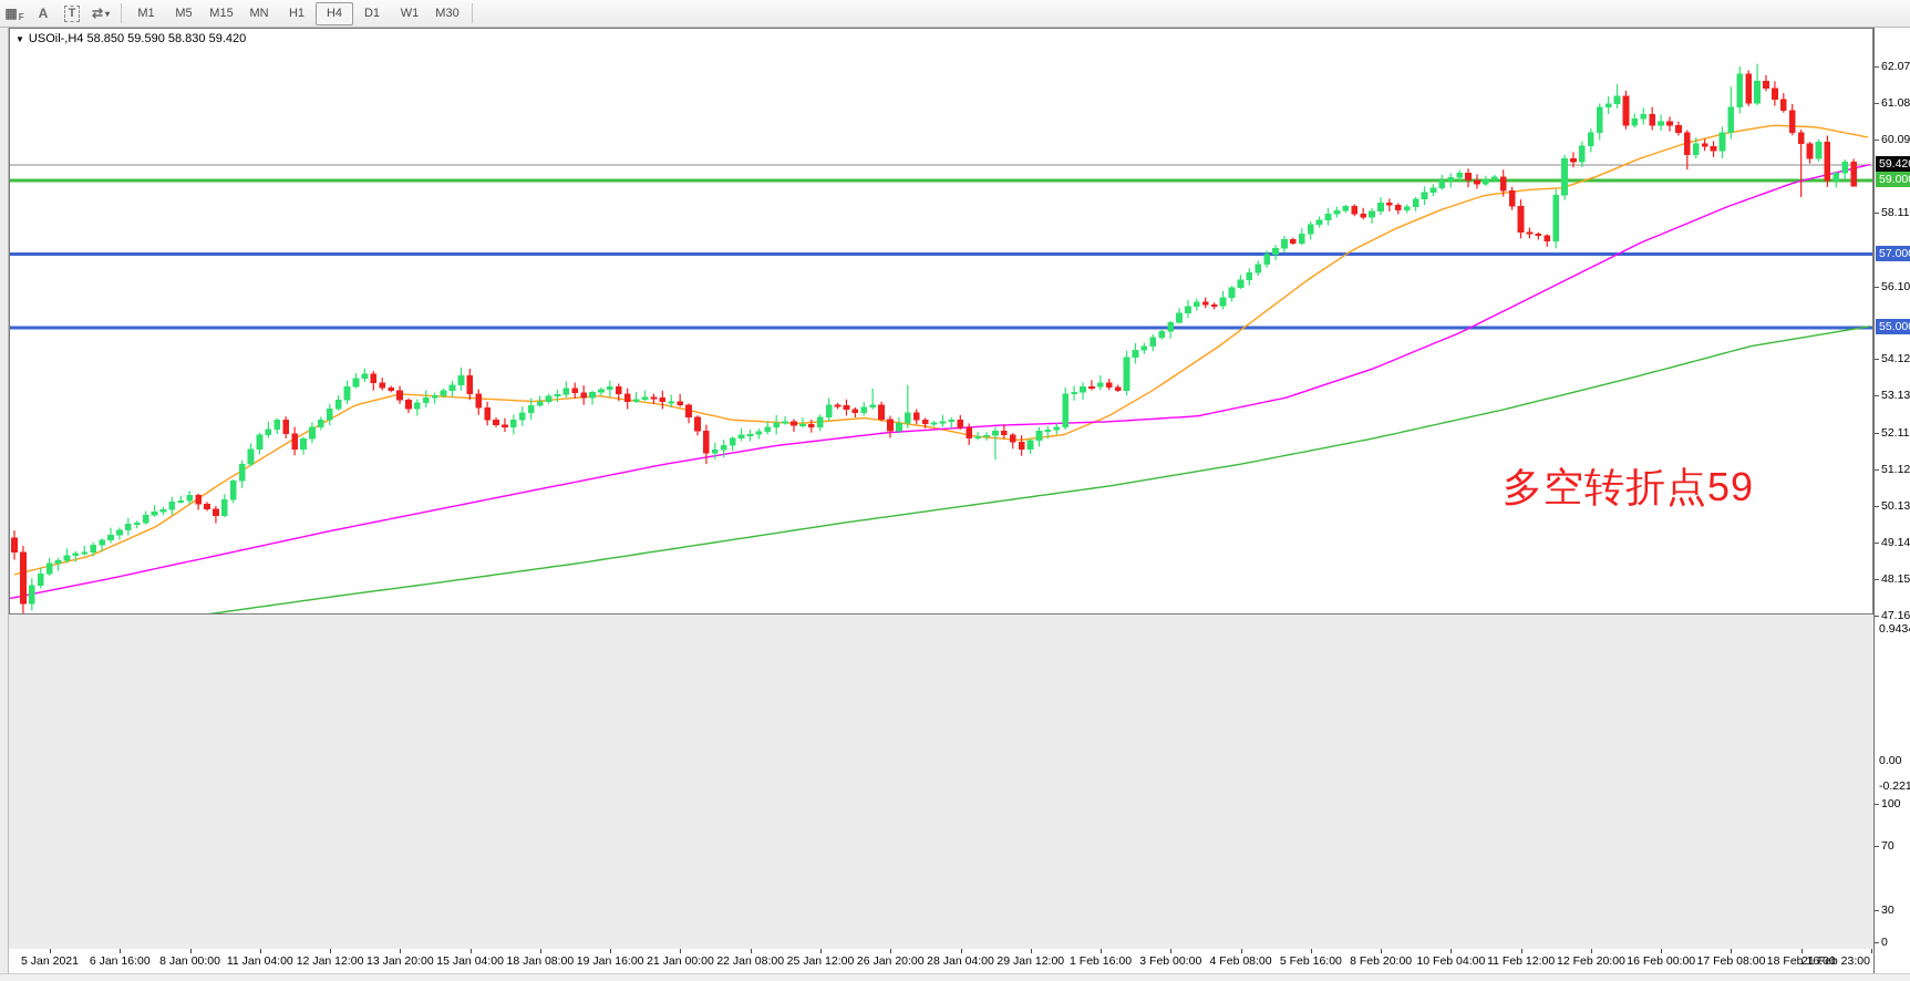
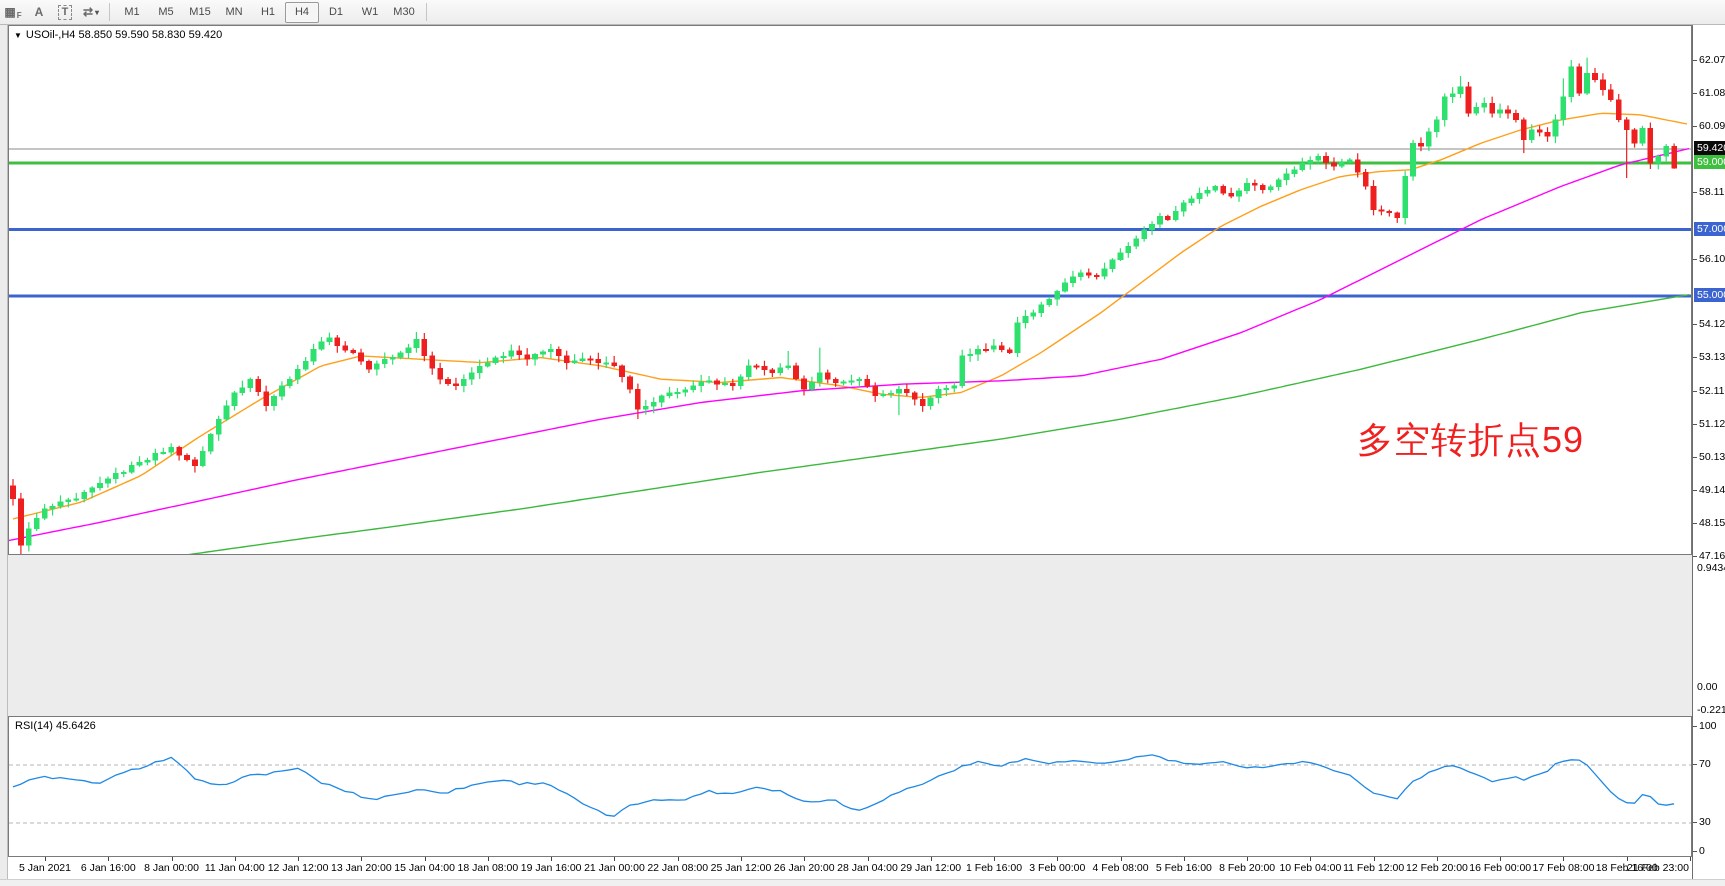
  ▦
  F
  A
  T
  ⇄
  ▾
  M1
  M5
  M15
  MN
  H1
  H4
  D1
  W1
  M30
  ▼ USOil-,H4 58.850 59.590 58.830 59.420
  多空转折点59
+ RSI(14) 45.6426
  5 Jan 2021
  6 Jan 16:00
  8 Jan 00:00
  11 Jan 04:00
  12 Jan 12:00
  13 Jan 20:00
  15 Jan 04:00
  18 Jan 08:00
  19 Jan 16:00
  21 Jan 00:00
  22 Jan 08:00
  25 Jan 12:00
  26 Jan 20:00
  28 Jan 04:00
  29 Jan 12:00
  1 Feb 16:00
  3 Feb 00:00
  4 Feb 08:00
  5 Feb 16:00
  8 Feb 20:00
  10 Feb 04:00
  11 Feb 12:00
  12 Feb 20:00
  16 Feb 00:00
  17 Feb 08:00
  18 Feb 16:00
  21 Feb 23:00
  62.07
  61.08
  60.09
  58.11
  56.10
  54.12
  53.13
  52.11
  51.12
  50.13
  49.14
  48.15
  47.16
  59.42
  59.00
  57.00
  55.00
  0.943
  0.00
  -0.221
  100
  70
  30
  0
